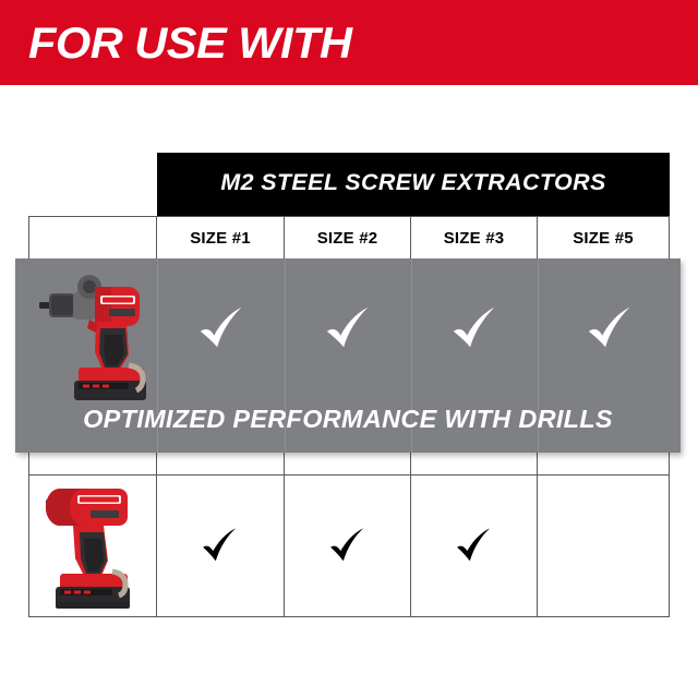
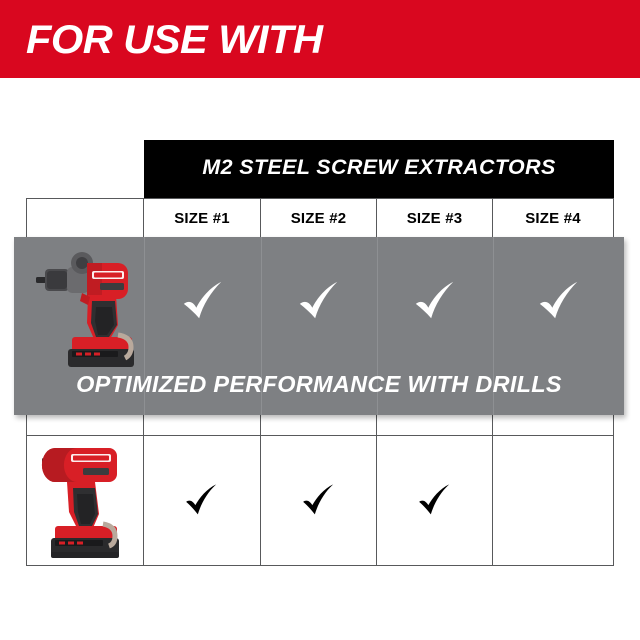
  FOR USE WITH
  M2 STEEL SCREW EXTRACTORS
  SIZE #1
  SIZE #2
  SIZE #3
- SIZE #5
+ SIZE #4
  OPTIMIZED PERFORMANCE WITH DRILLS
